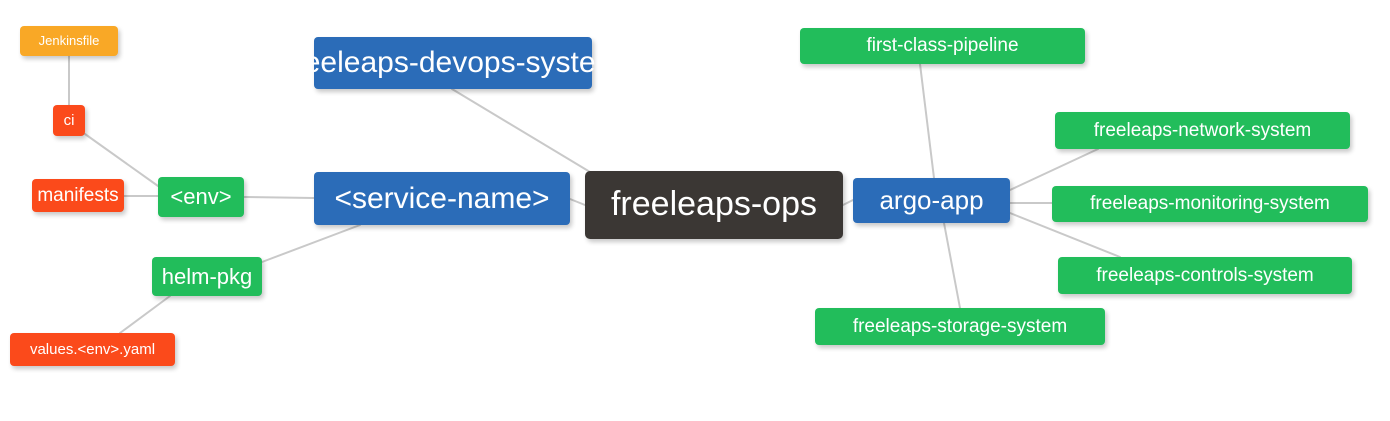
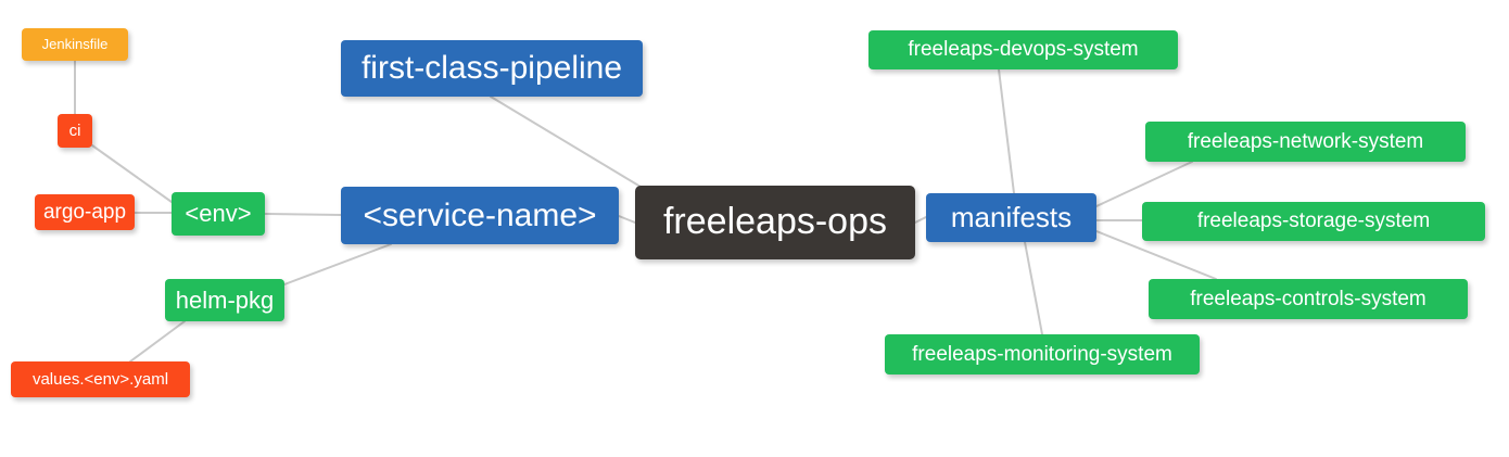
  freeleaps-ops
  <service-name>
- freeleaps-devops-system
+ first-class-pipeline
- argo-app
+ manifests
  <env>
  helm-pkg
  ci
- manifests
+ argo-app
  Jenkinsfile
  values.<env>.yaml
- first-class-pipeline
+ freeleaps-devops-system
  freeleaps-network-system
- freeleaps-monitoring-system
+ freeleaps-storage-system
  freeleaps-controls-system
- freeleaps-storage-system
+ freeleaps-monitoring-system
